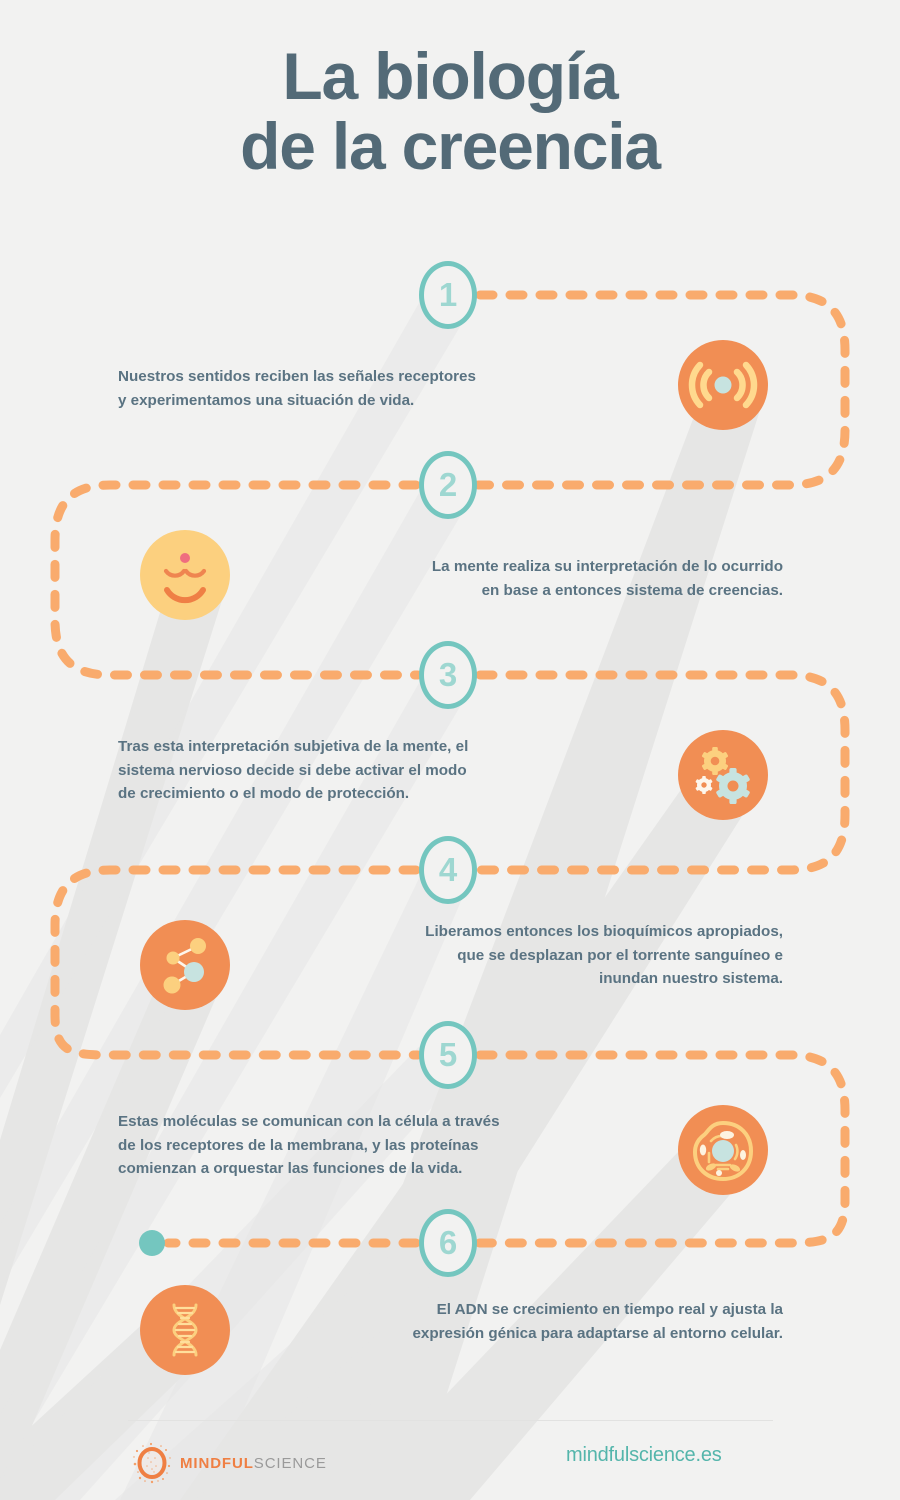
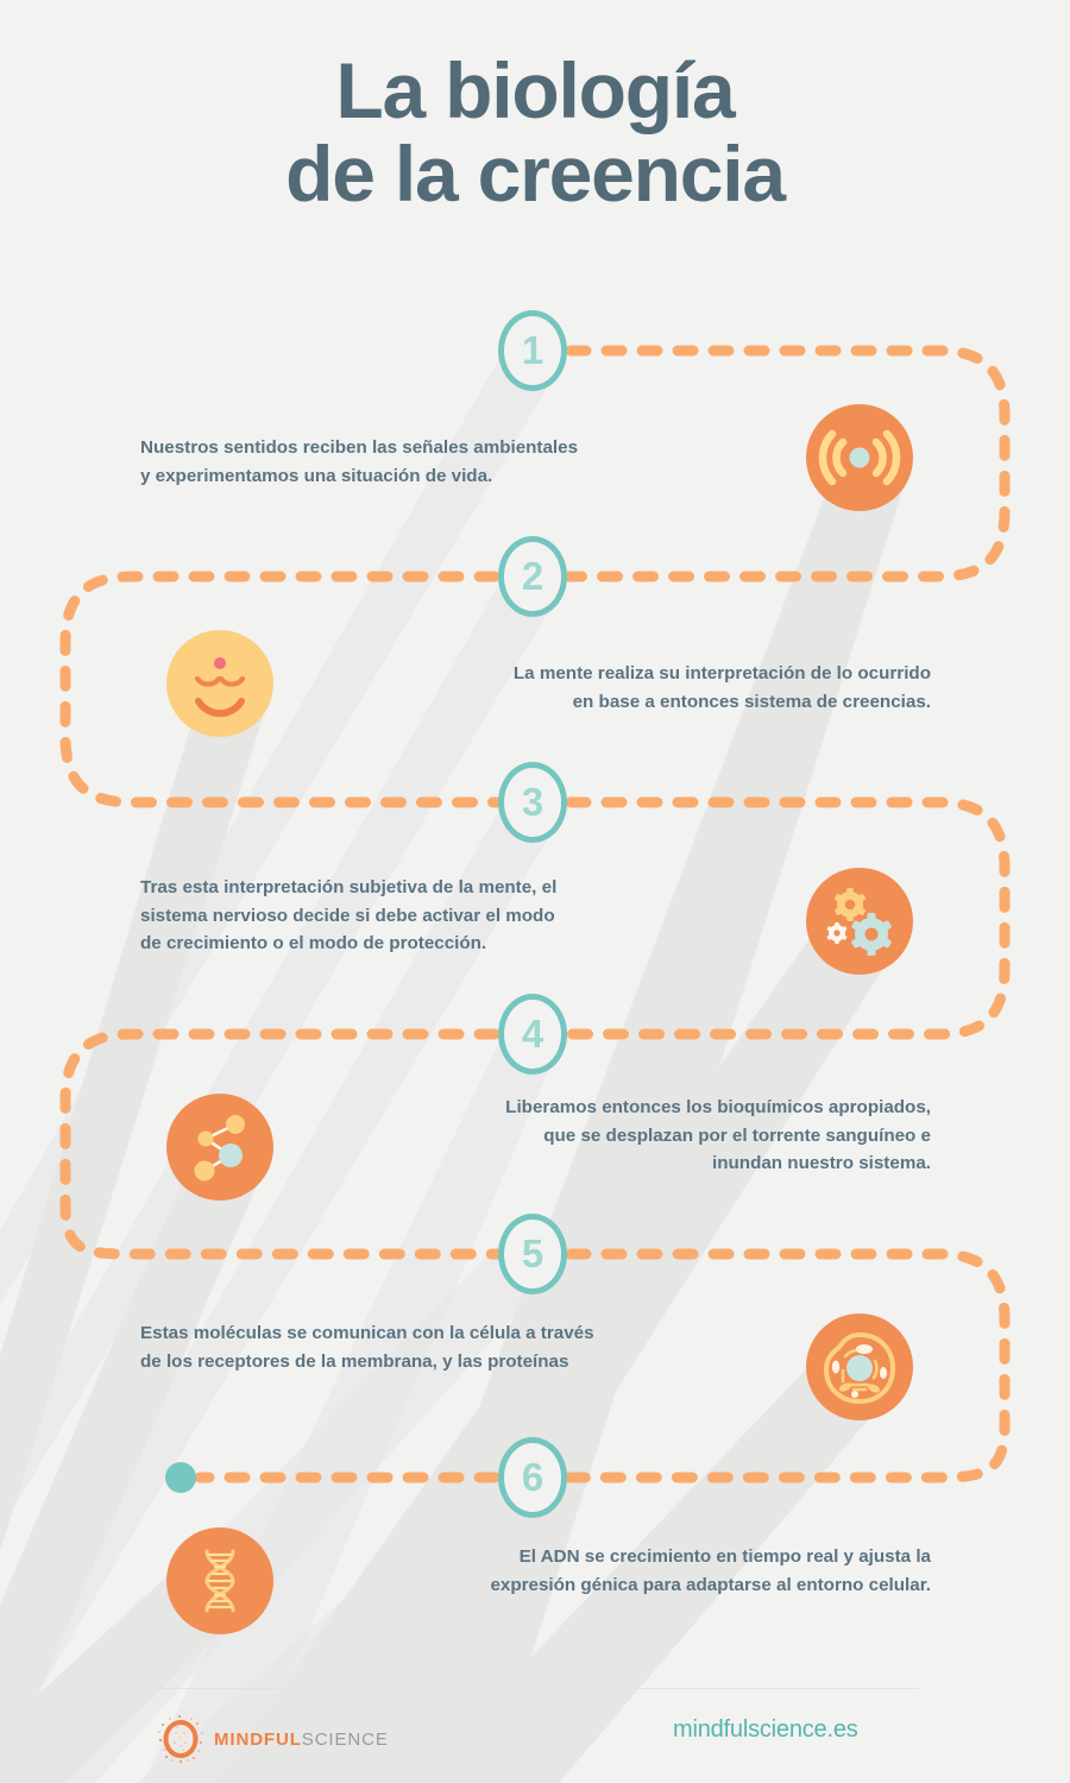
  La biología
  de la creencia
  1
- Nuestros sentidos reciben las señales receptores
+ Nuestros sentidos reciben las señales ambientales
  y experimentamos una situación de vida.
  2
  La mente realiza su interpretación de lo ocurrido
  en base a entonces sistema de creencias.
  3
  Tras esta interpretación subjetiva de la mente, el
  sistema nervioso decide si debe activar el modo
  de crecimiento o el modo de protección.
  4
  Liberamos entonces los bioquímicos apropiados,
  que se desplazan por el torrente sanguíneo e
  inundan nuestro sistema.
  5
  Estas moléculas se comunican con la célula a través
  de los receptores de la membrana, y las proteínas
- comienzan a orquestar las funciones de la vida.
  6
  El ADN se crecimiento en tiempo real y ajusta la
  expresión génica para adaptarse al entorno celular.
  MINDFULSCIENCE
  mindfulscience.es
